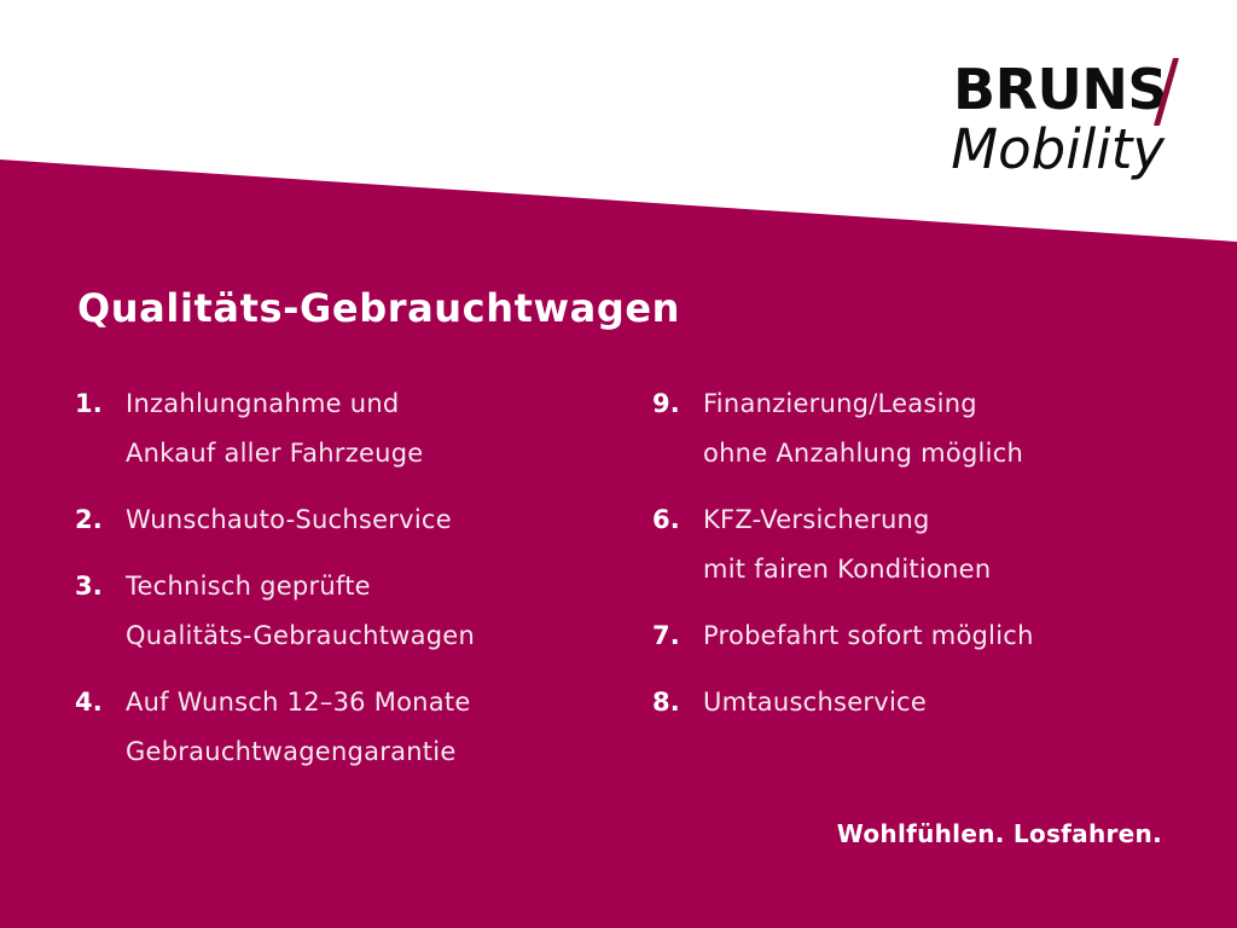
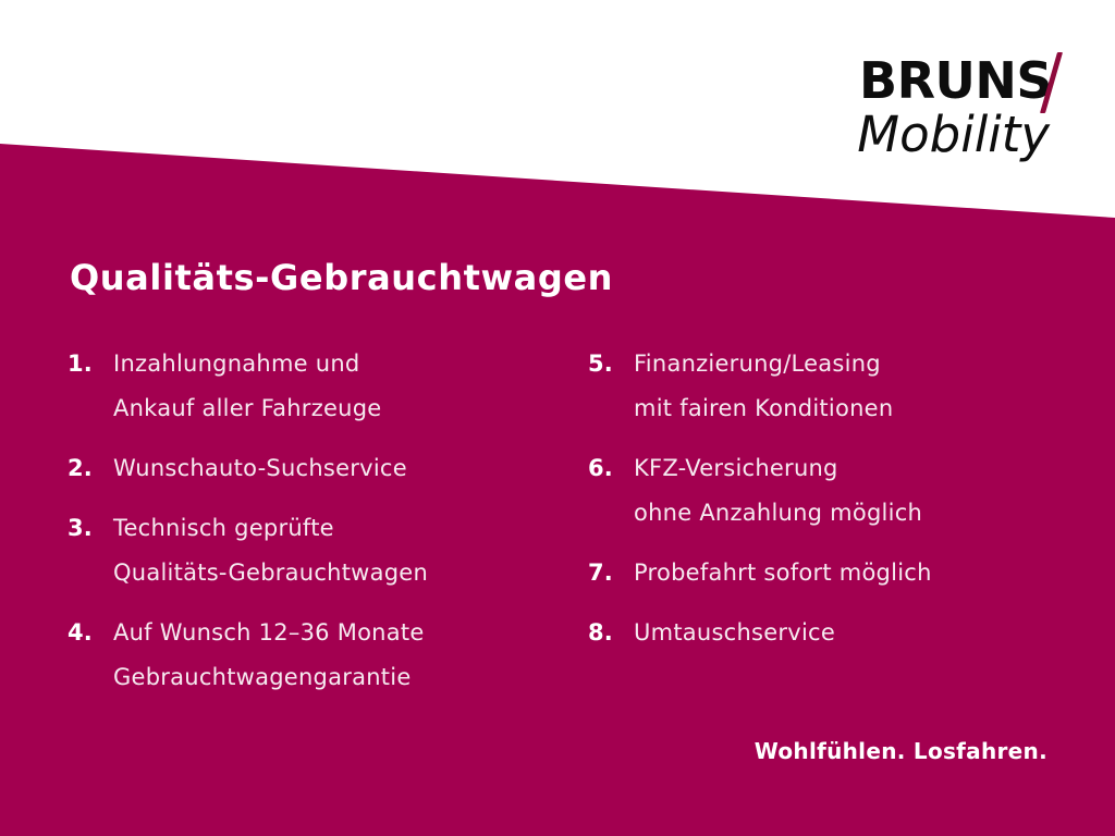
  BRUNS
  Mobility
  Qualitäts-Gebrauchtwagen
  1.
  Inzahlungnahme und
  Ankauf aller Fahrzeuge
  2.
  Wunschauto-Suchservice
  3.
  Technisch geprüfte
  Qualitäts-Gebrauchtwagen
  4.
  Auf Wunsch 12–36 Monate
  Gebrauchtwagengarantie
- 9.
+ 5.
  Finanzierung/Leasing
- ohne Anzahlung möglich
+ mit fairen Konditionen
  6.
  KFZ-Versicherung
- mit fairen Konditionen
+ ohne Anzahlung möglich
  7.
  Probefahrt sofort möglich
  8.
  Umtauschservice
  Wohlfühlen. Losfahren.
